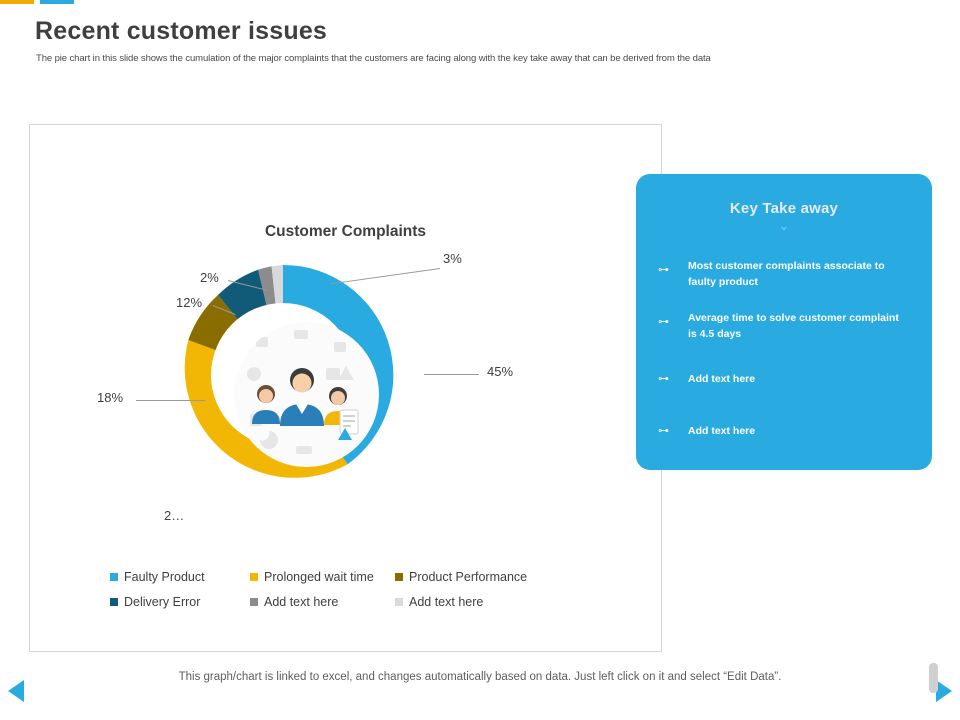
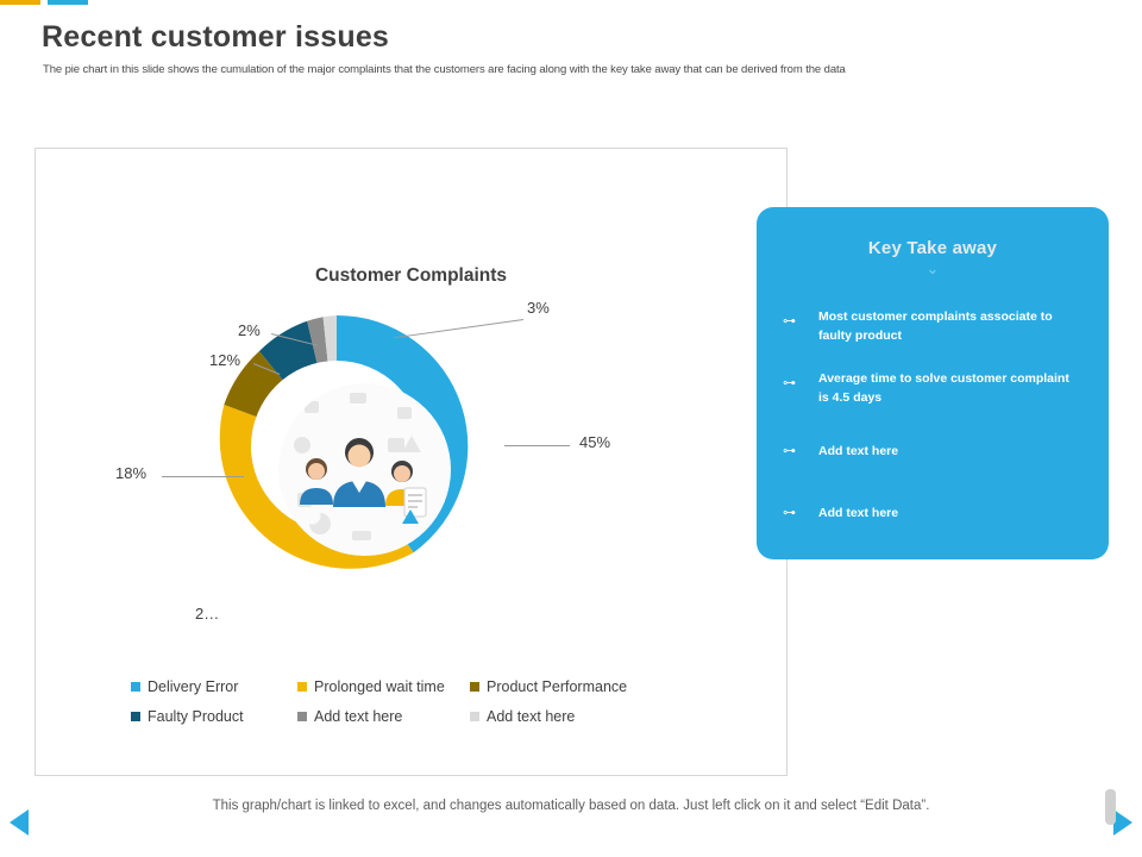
  Recent customer issues
  The pie chart in this slide shows the cumulation of the major complaints that the customers are facing along with the key take away that can be derived from the data
  Customer Complaints
  45%
  2…
  18%
  12%
  2%
  3%
- Faulty Product
+ Delivery Error
  Prolonged wait time
  Product Performance
- Delivery Error
+ Faulty Product
  Add text here
  Add text here
  Key Take away
  ⌄
  ⊶
  Most customer complaints associate to faulty product
  ⊶
  Average time to solve customer complaint is 4.5 days
  ⊶
  Add text here
  ⊶
  Add text here
  This graph/chart is linked to excel, and changes automatically based on data. Just left click on it and select “Edit Data”.
